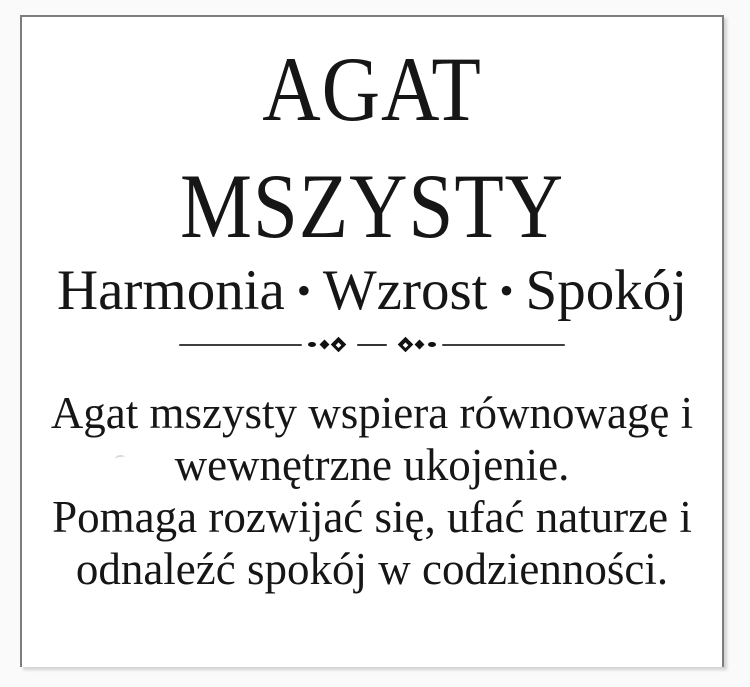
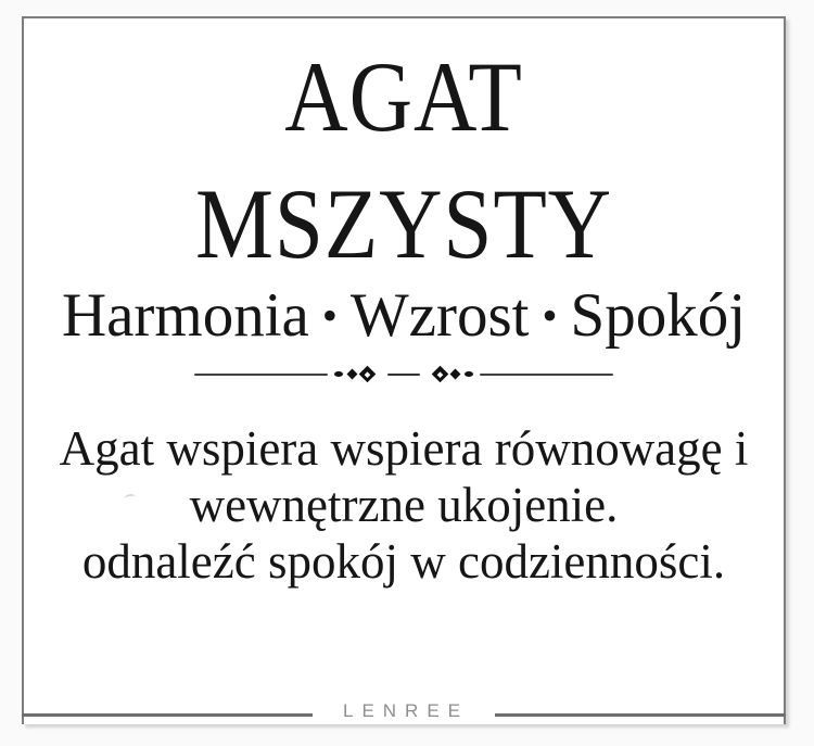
  AGAT
  MSZYSTY
  Harmonia • Wzrost • Spokój
- Agat mszysty wspiera równowagę i
+ Agat wspiera wspiera równowagę i
  wewnętrzne ukojenie.
- Pomaga rozwijać się, ufać naturze i
  odnaleźć spokój w codzienności.
+ LENREE
